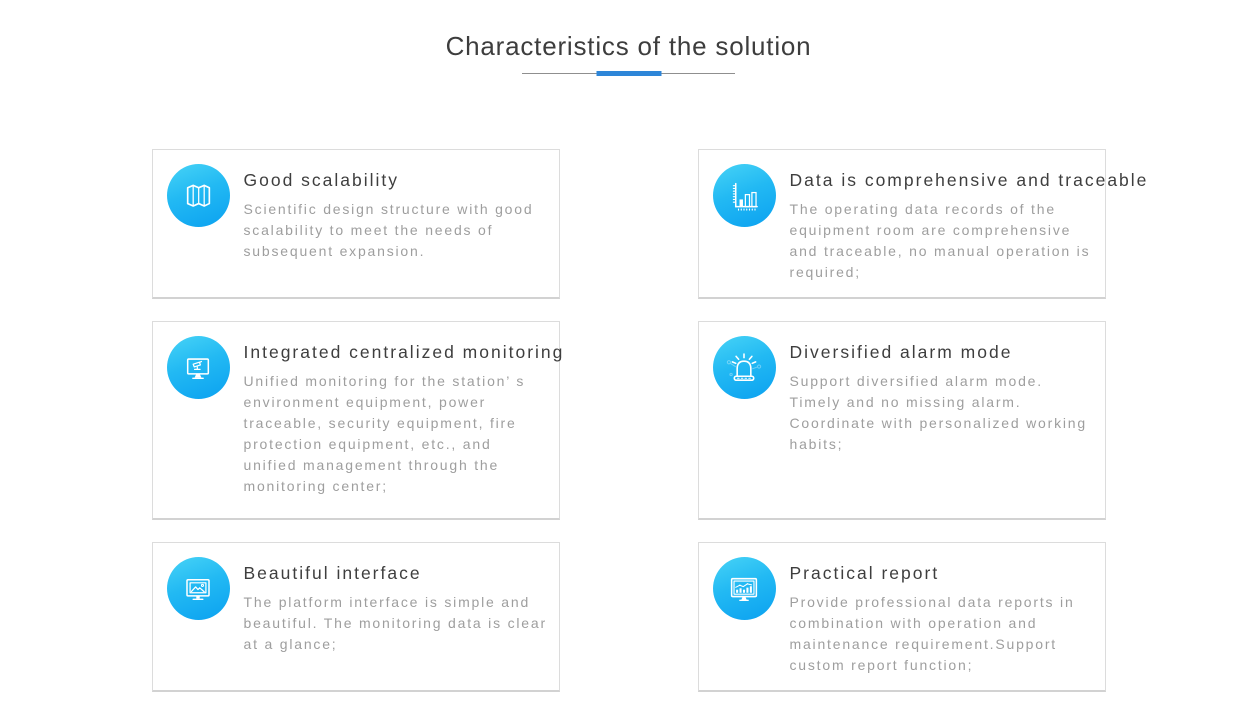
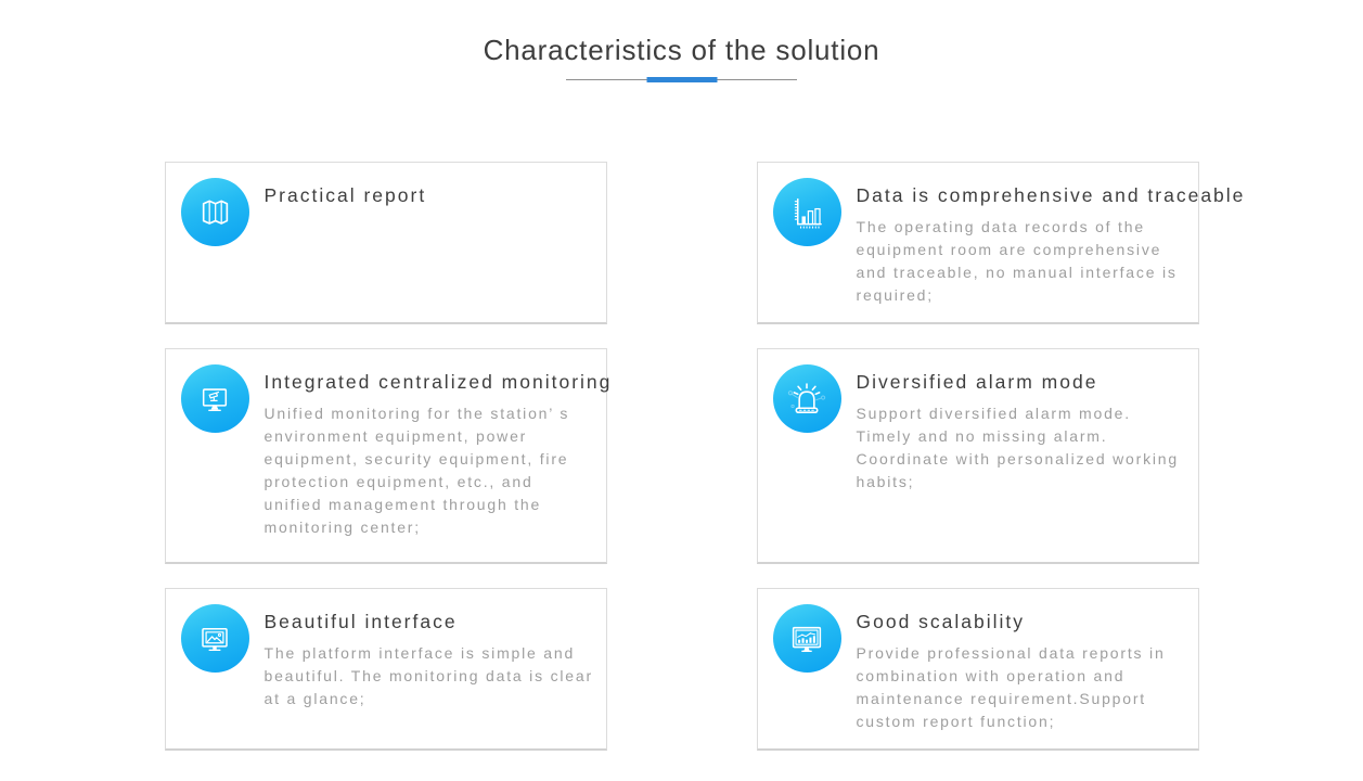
  Characteristics of the solution
- Good scalability
+ Practical report
- Scientific design structure with good scalability to meet the needs of subsequent expansion.
  Data is comprehensive and traceable
- The operating data records of the equipment room are comprehensive and traceable, no manual operation is required;
+ The operating data records of the equipment room are comprehensive and traceable, no manual interface is required;
  Integrated centralized monitoring
- Unified monitoring for the station’ s environment equipment, power traceable, security equipment, fire protection equipment, etc., and unified management through the monitoring center;
+ Unified monitoring for the station’ s environment equipment, power equipment, security equipment, fire protection equipment, etc., and unified management through the monitoring center;
  Diversified alarm mode
  Support diversified alarm mode. Timely and no missing alarm. Coordinate with personalized working habits;
  Beautiful interface
  The platform interface is simple and beautiful. The monitoring data is clear at a glance;
- Practical report
+ Good scalability
  Provide professional data reports in combination with operation and maintenance requirement.Support custom report function;
